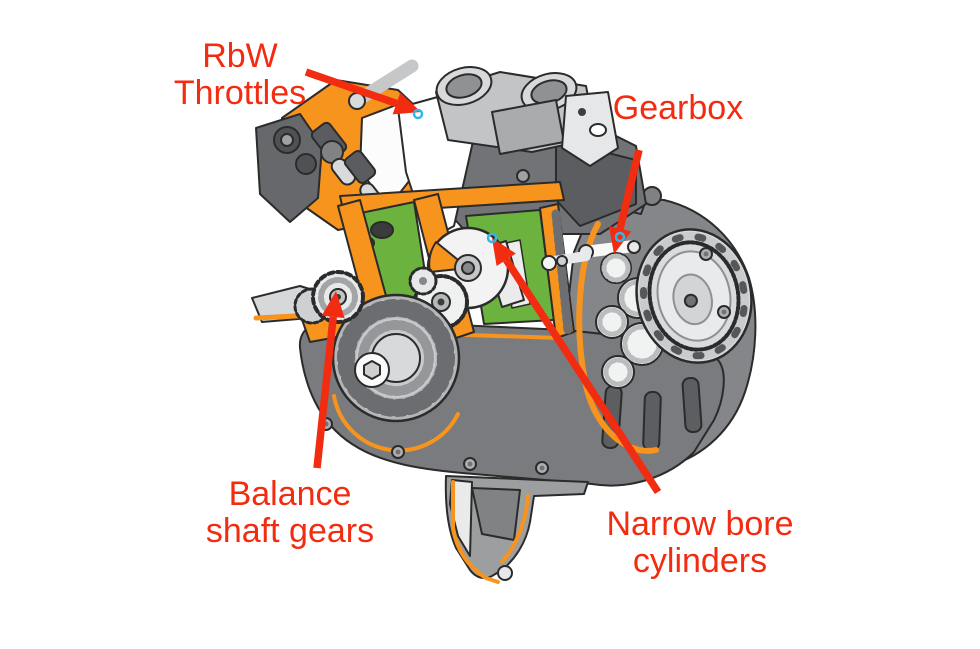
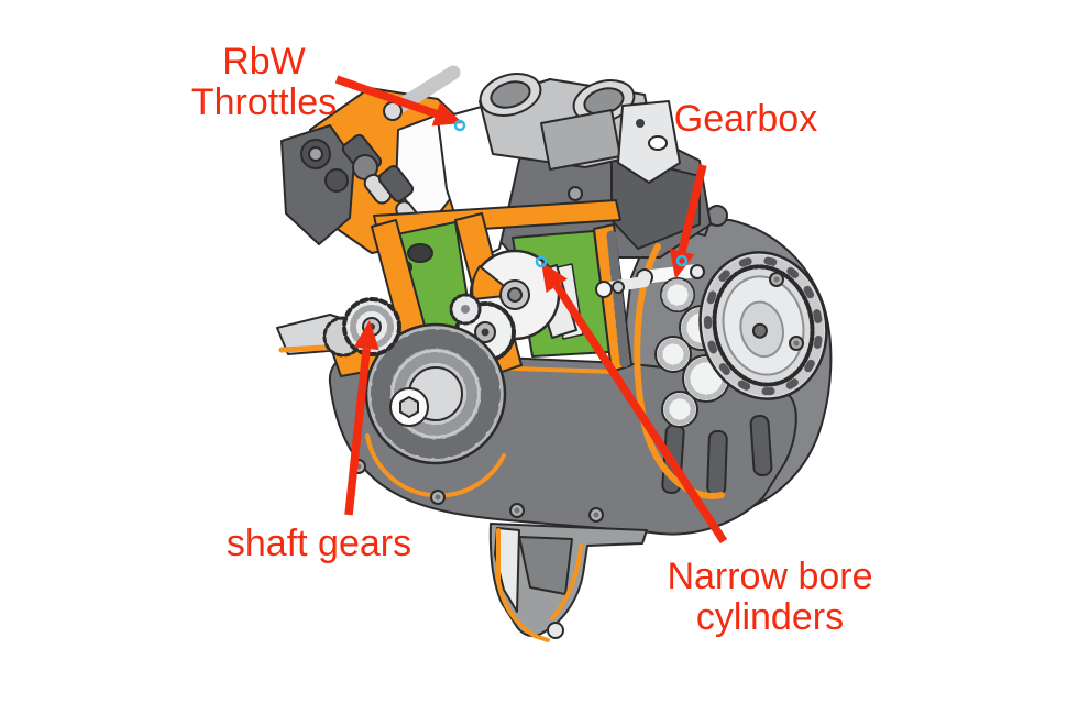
  RbW
  Throttles
  Gearbox
- Balance
  shaft gears
  Narrow bore
  cylinders
